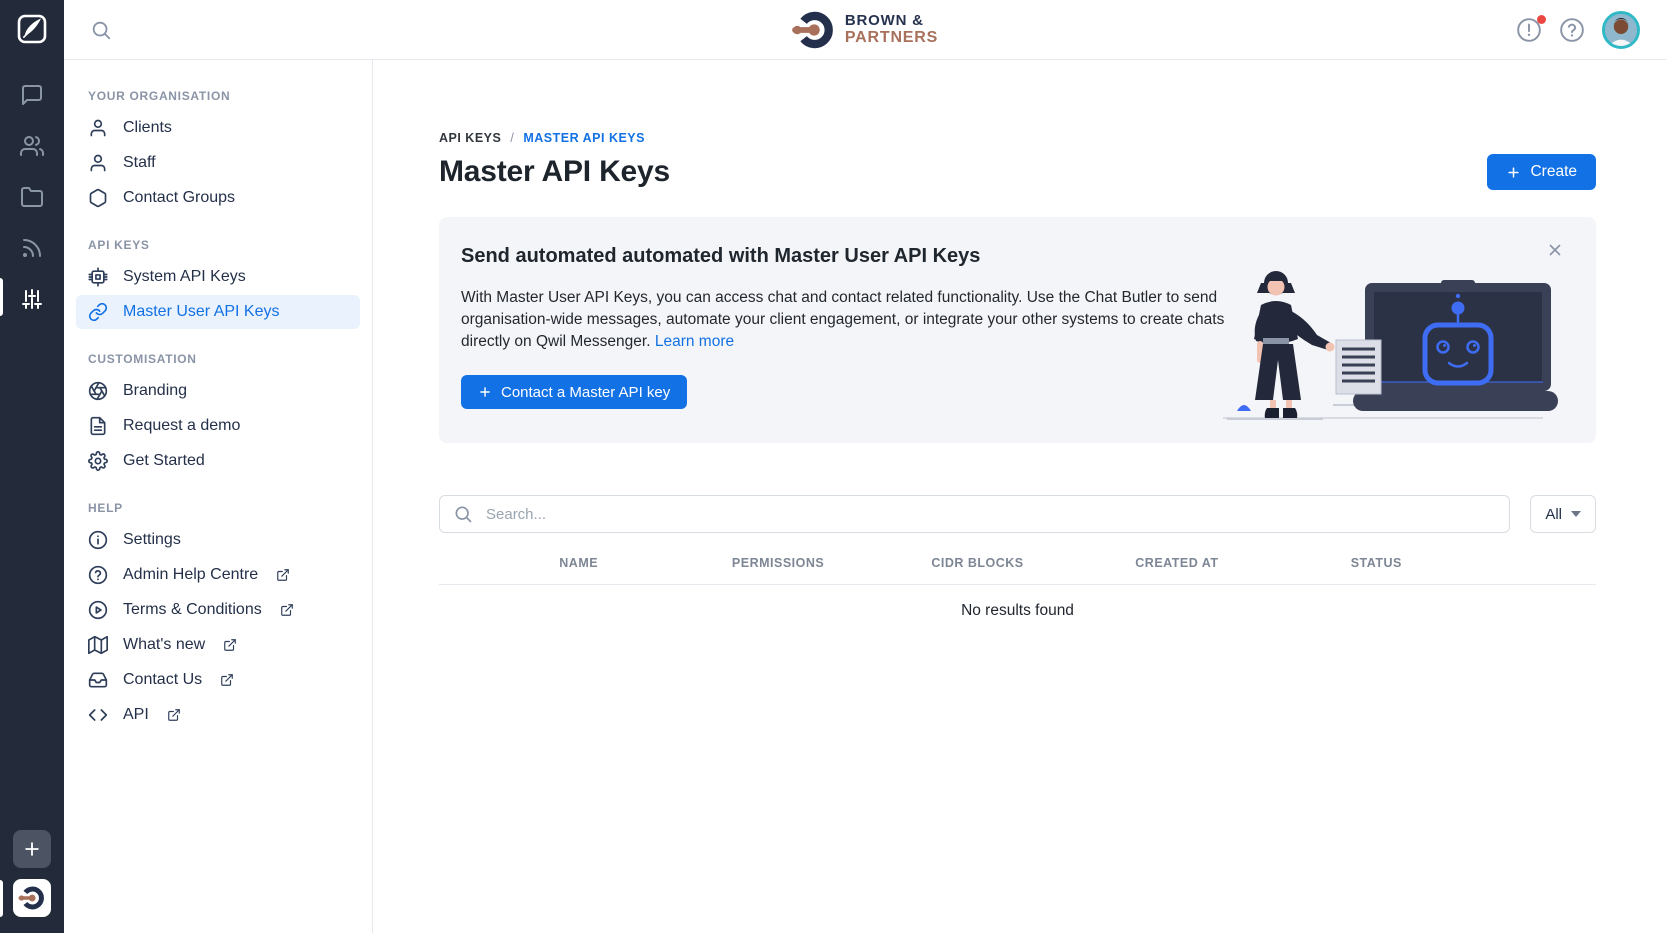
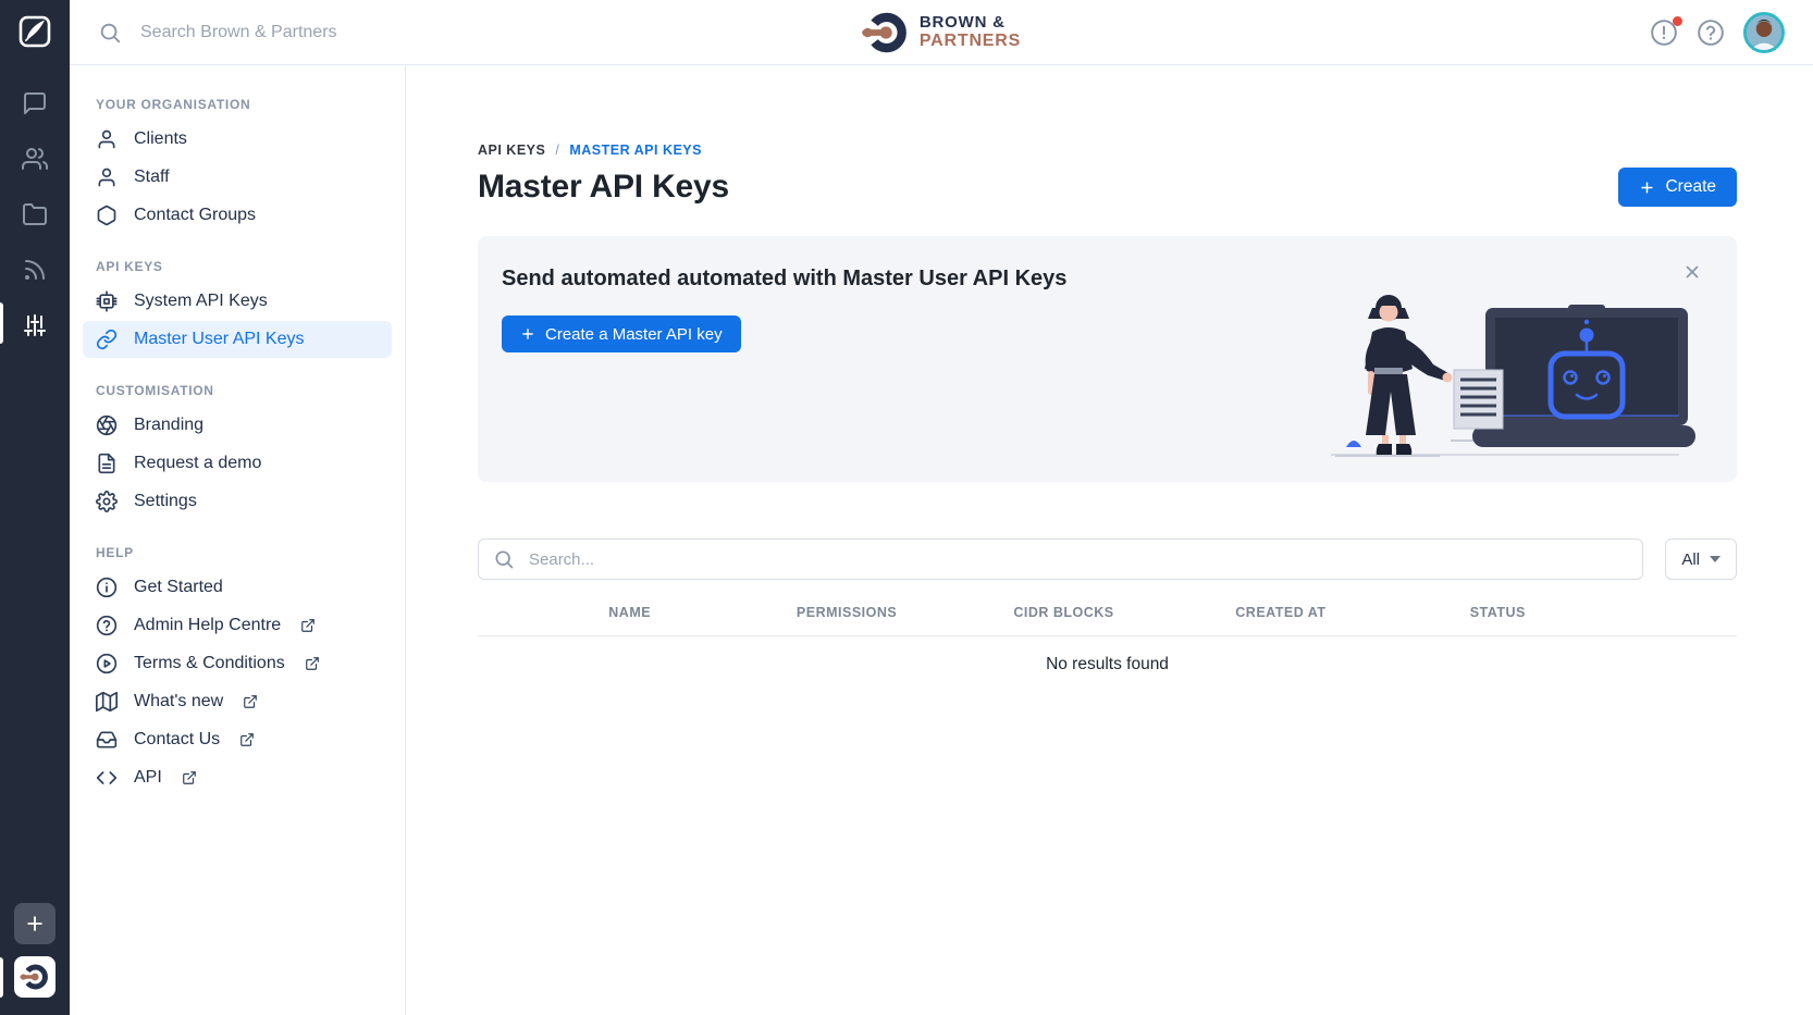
+ Search Brown & Partners
  BROWN &
  PARTNERS
  YOUR ORGANISATION
  Clients
  Staff
  Contact Groups
  API KEYS
  System API Keys
  Master User API Keys
  CUSTOMISATION
  Branding
  Request a demo
- Get Started
+ Settings
  HELP
- Settings
+ Get Started
  Admin Help Centre
  Terms & Conditions
  What's new
  Contact Us
  API
  API KEYS
  /
  MASTER API KEYS
  Master API Keys
  Create
  Send automated automated with Master User API Keys
- With Master User API Keys, you can access chat and contact related functionality. Use the Chat Butler to send organisation-wide messages, automate your client engagement, or integrate your other systems to create chats directly on Qwil Messenger. Learn more
- Contact a Master API key
+ Create a Master API key
  Search...
  All
  NAME
  PERMISSIONS
  CIDR BLOCKS
  CREATED AT
  STATUS
  No results found
